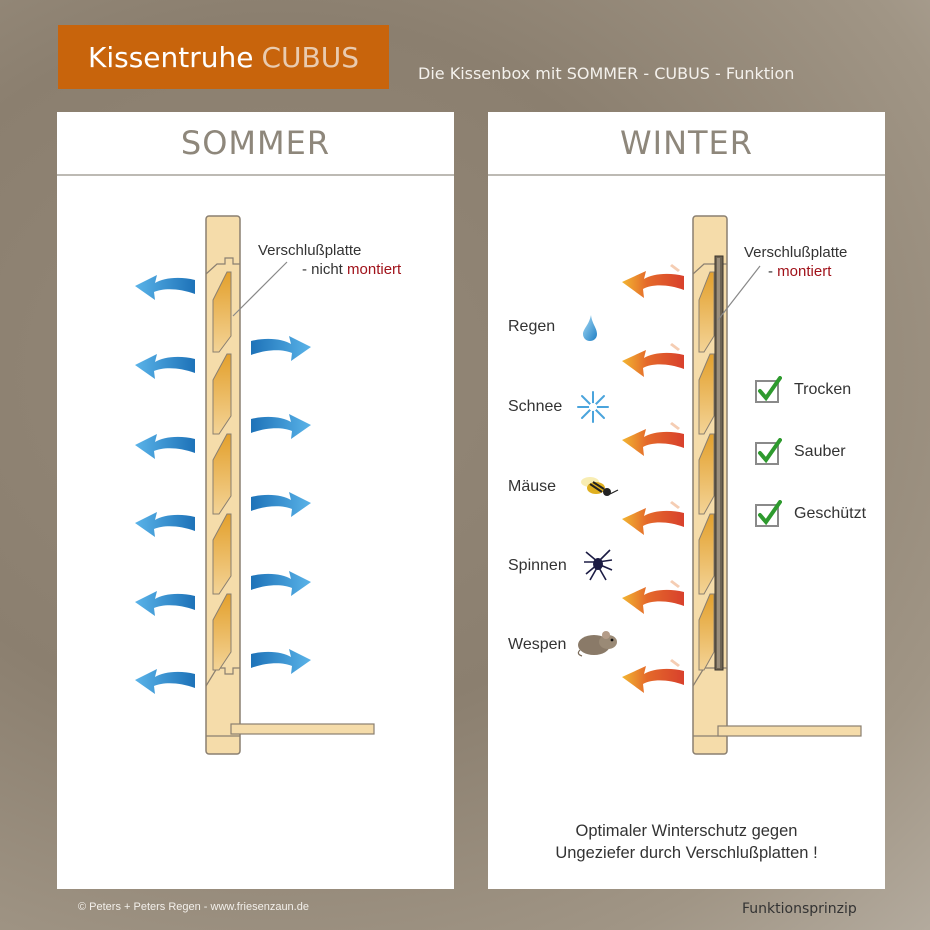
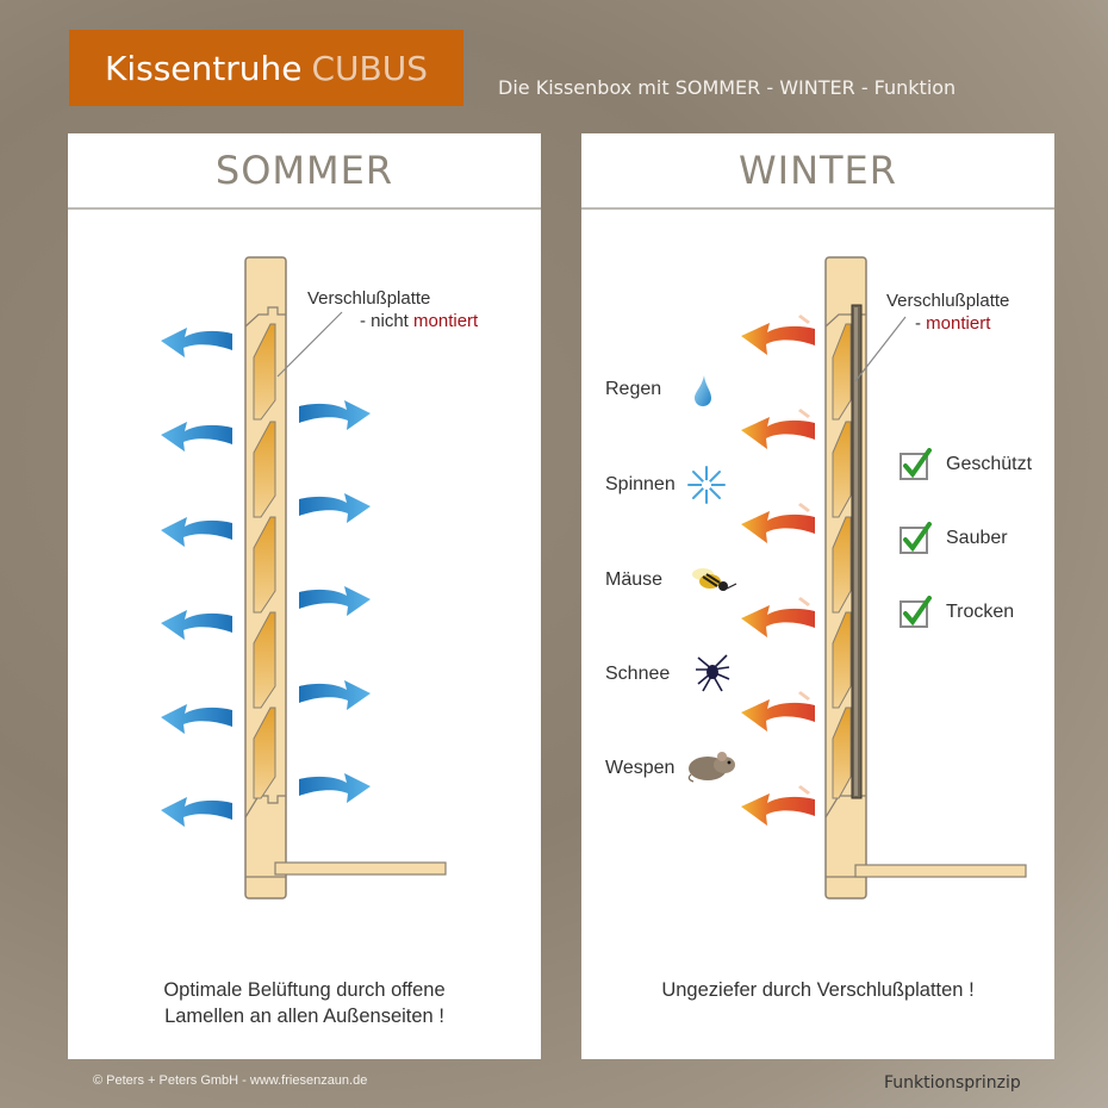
  Kissentruhe
  CUBUS
- Die Kissenbox mit SOMMER - CUBUS - Funktion
+ Die Kissenbox mit SOMMER - WINTER - Funktion
  SOMMER
  Verschlußplatte
  - nicht montiert
+ Optimale Belüftung durch offene
+ Lamellen an allen Außenseiten !
  WINTER
  Verschlußplatte
  - montiert
  Regen
- Schnee
+ Spinnen
  Mäuse
- Spinnen
+ Schnee
  Wespen
- Trocken
+ Geschützt
  Sauber
- Geschützt
+ Trocken
- Optimaler Winterschutz gegen
  Ungeziefer durch Verschlußplatten !
- © Peters + Peters Regen - www.friesenzaun.de
+ © Peters + Peters GmbH - www.friesenzaun.de
  Funktionsprinzip
